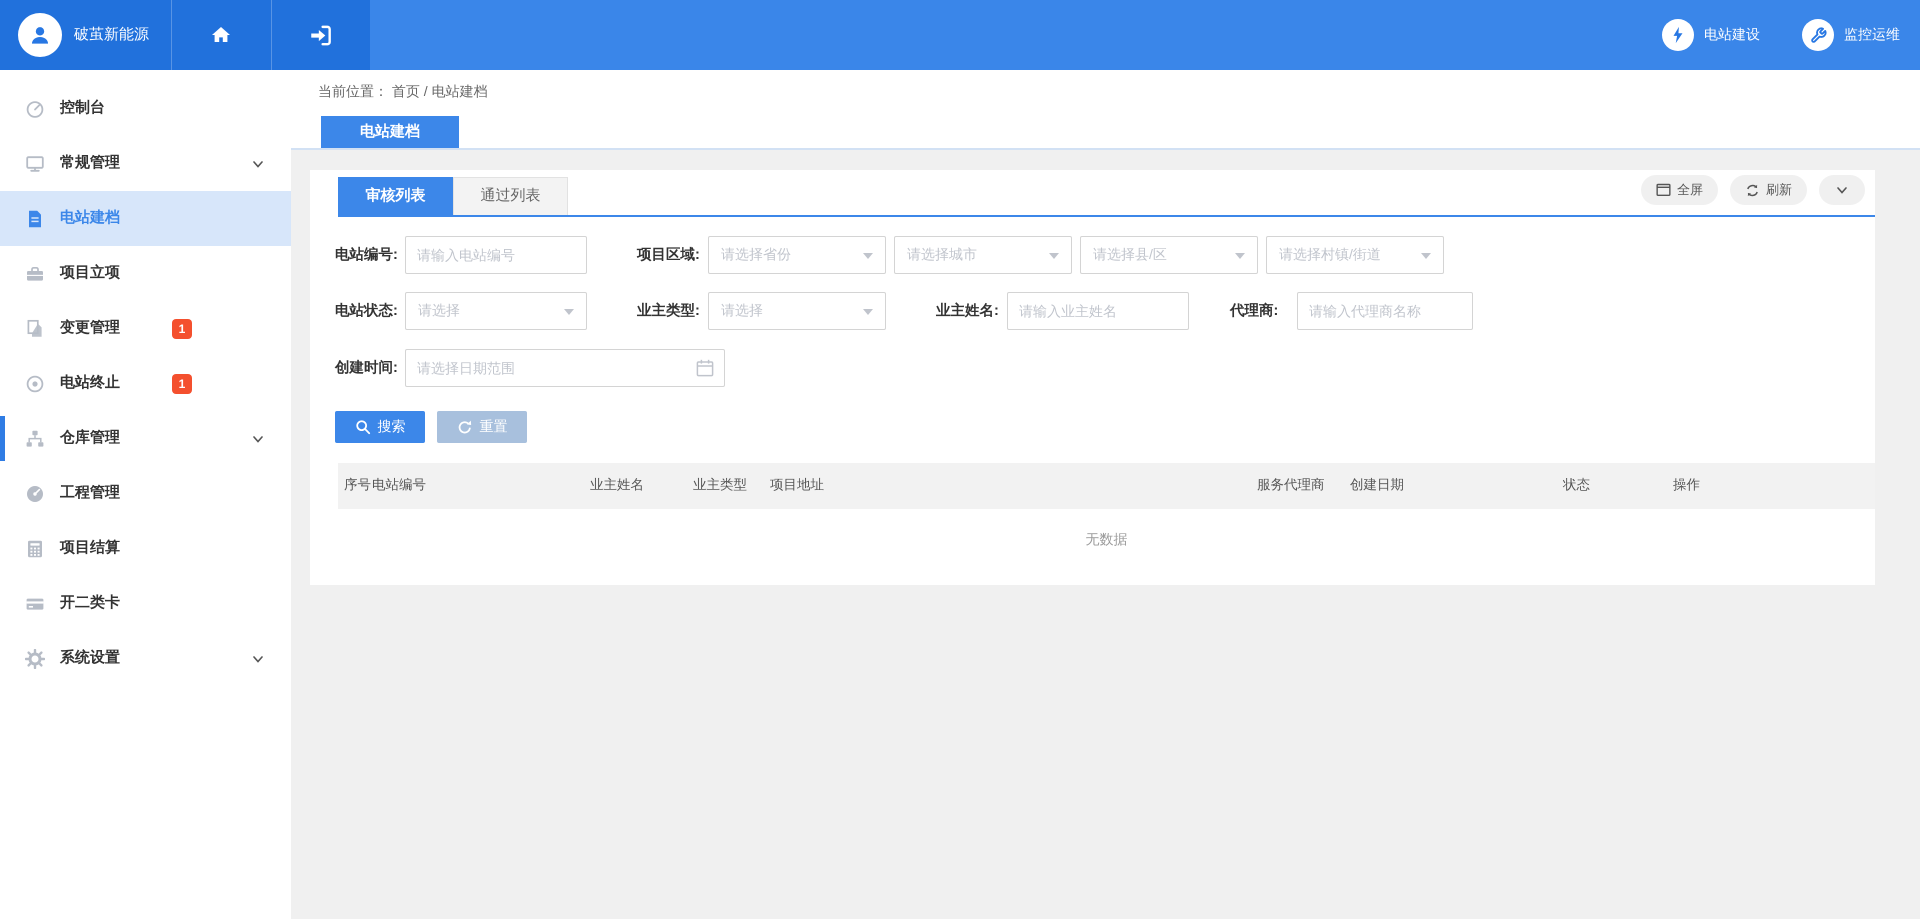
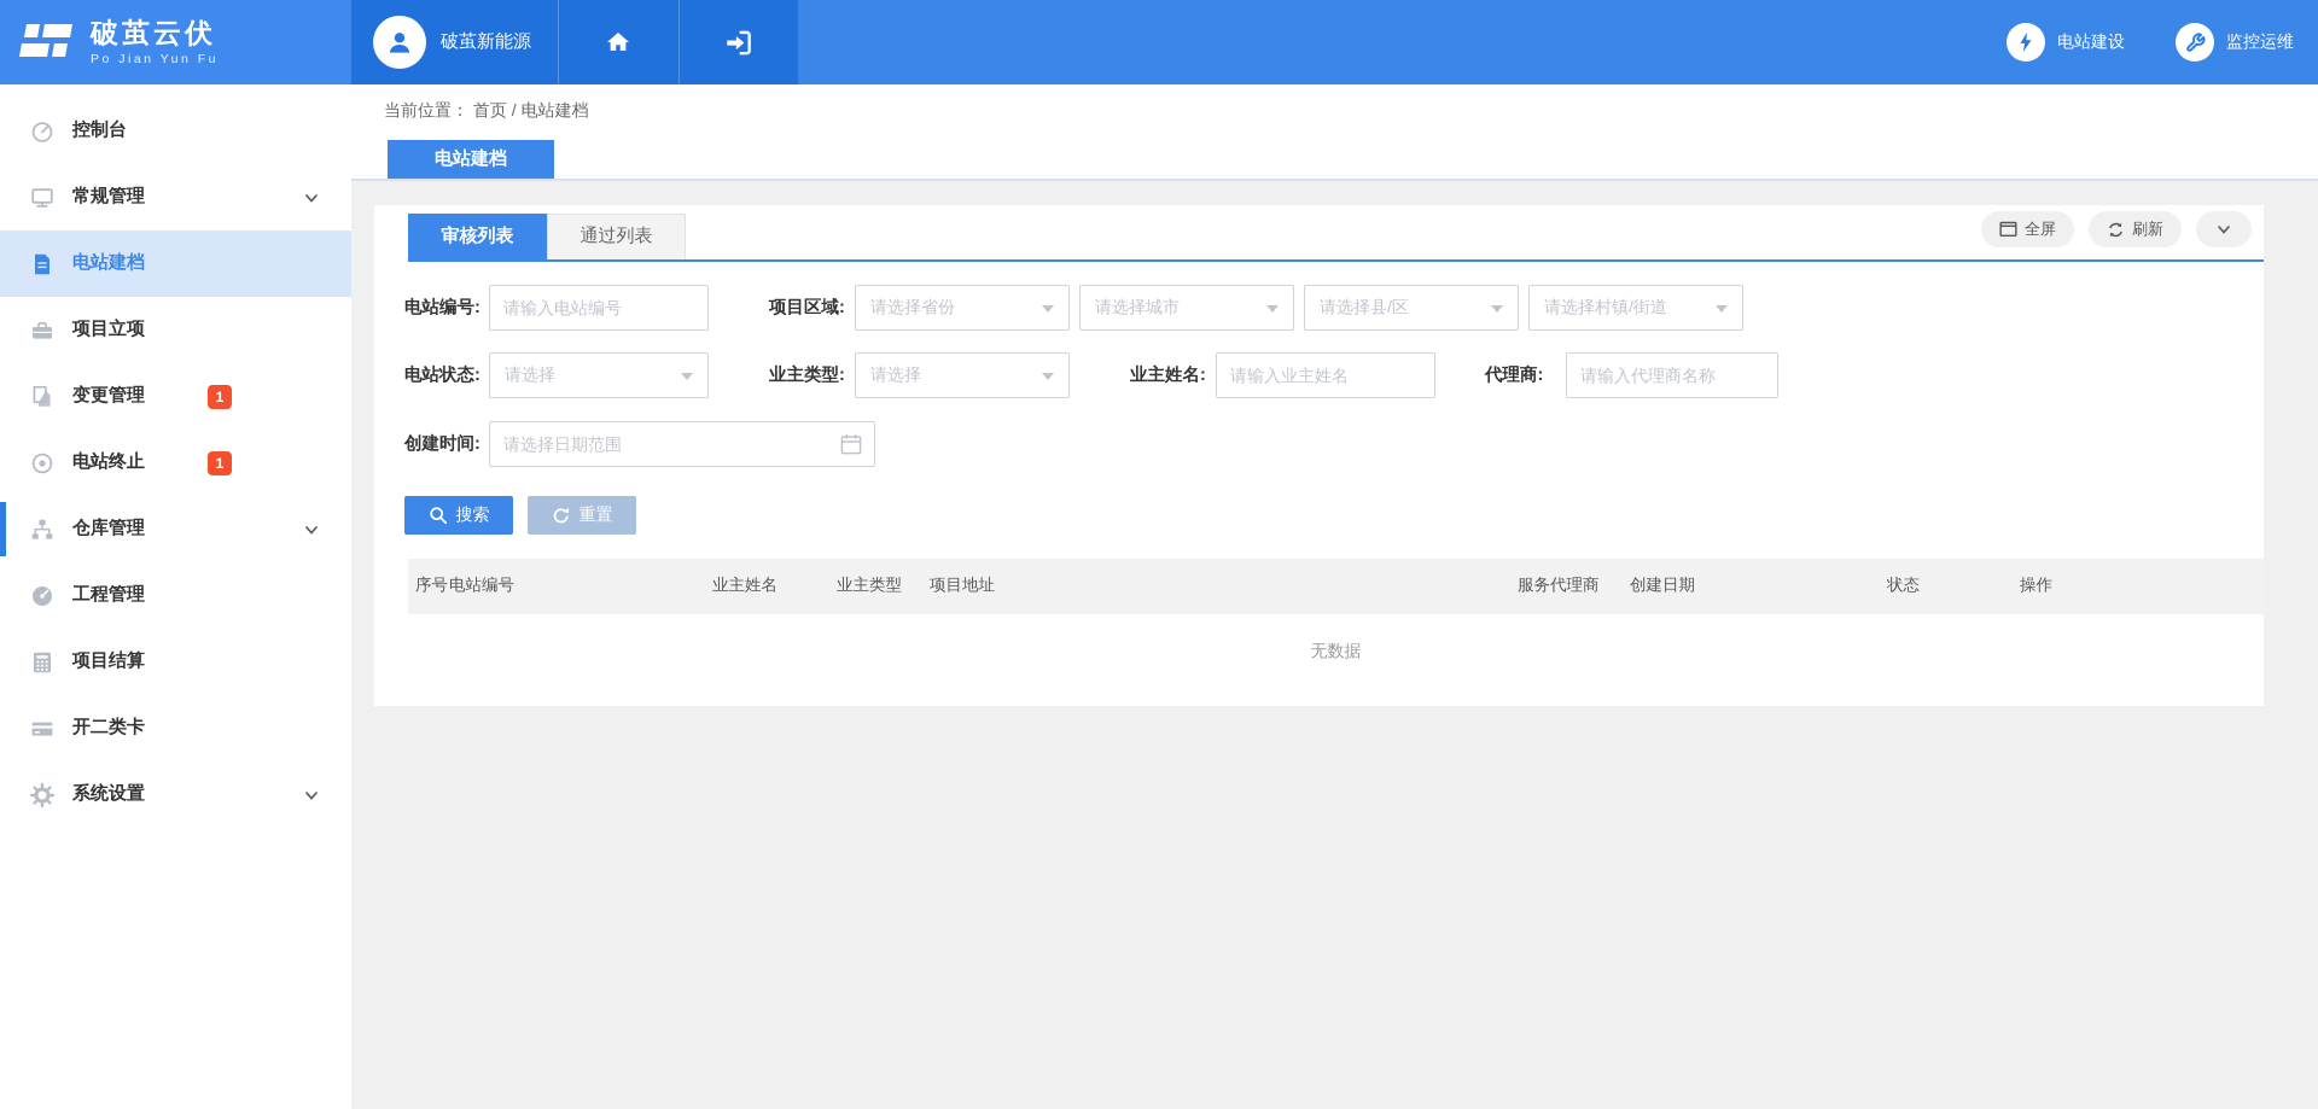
+ 破茧云伏
+ Po Jian Yun Fu
  破茧新能源
  电站建设
  监控运维
  控制台
  常规管理
  电站建档
  项目立项
  变更管理
  1
  电站终止
  1
  仓库管理
  工程管理
  项目结算
  开二类卡
  系统设置
  当前位置： 首页 / 电站建档
  电站建档
  审核列表
  通过列表
  全屏
  刷新
  电站编号:
  请输入电站编号
  项目区域:
  请选择省份
  请选择城市
  请选择县/区
  请选择村镇/街道
  电站状态:
  请选择
  业主类型:
  请选择
  业主姓名:
  请输入业主姓名
  代理商:
  请输入代理商名称
  创建时间:
  请选择日期范围
  搜索
  重置
  序号
  电站编号
  业主姓名
  业主类型
  项目地址
  服务代理商
  创建日期
  状态
  操作
  无数据
